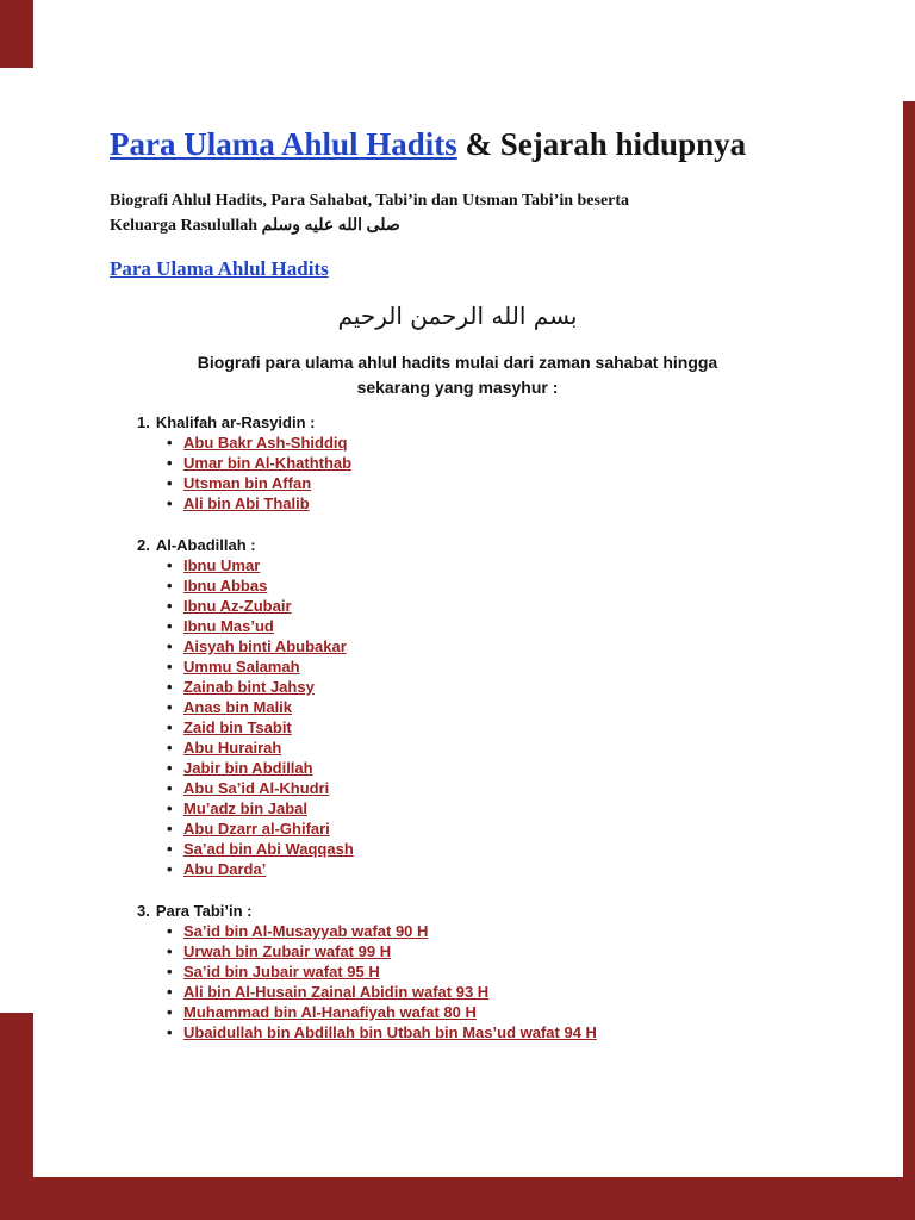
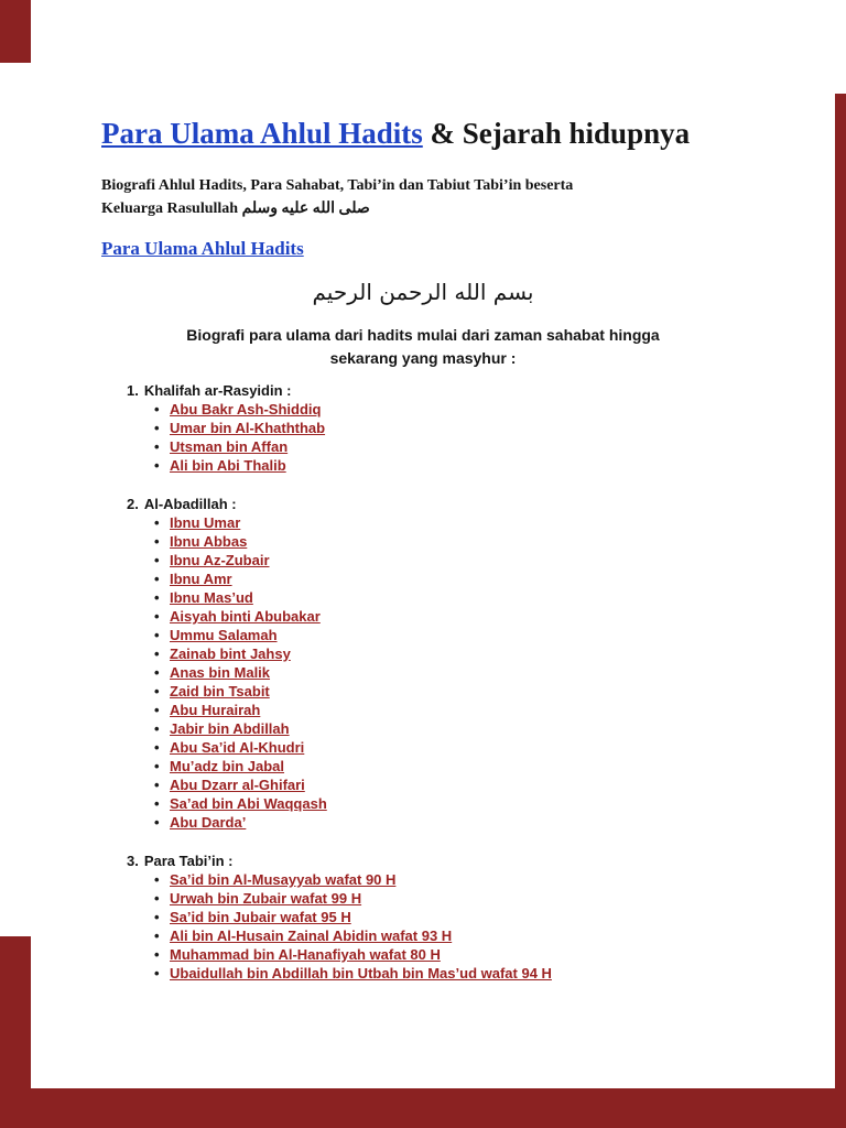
  Para Ulama Ahlul Hadits & Sejarah hidupnya
- Biografi Ahlul Hadits, Para Sahabat, Tabi’in dan Utsman Tabi’in beserta
+ Biografi Ahlul Hadits, Para Sahabat, Tabi’in dan Tabiut Tabi’in beserta
  Keluarga Rasulullah صلى الله عليه وسلم
  Para Ulama Ahlul Hadits
  بسم الله الرحمن الرحيم
- Biografi para ulama ahlul hadits mulai dari zaman sahabat hingga
+ Biografi para ulama dari hadits mulai dari zaman sahabat hingga
  sekarang yang masyhur :
  1. Khalifah ar-Rasyidin :
  • Abu Bakr Ash-Shiddiq
  • Umar bin Al-Khaththab
  • Utsman bin Affan
  • Ali bin Abi Thalib
  2. Al-Abadillah :
  • Ibnu Umar
  • Ibnu Abbas
  • Ibnu Az-Zubair
+ • Ibnu Amr
  • Ibnu Mas’ud
  • Aisyah binti Abubakar
  • Ummu Salamah
  • Zainab bint Jahsy
  • Anas bin Malik
  • Zaid bin Tsabit
  • Abu Hurairah
  • Jabir bin Abdillah
  • Abu Sa’id Al-Khudri
  • Mu’adz bin Jabal
  • Abu Dzarr al-Ghifari
  • Sa’ad bin Abi Waqqash
  • Abu Darda’
  3. Para Tabi’in :
  • Sa’id bin Al-Musayyab wafat 90 H
  • Urwah bin Zubair wafat 99 H
  • Sa’id bin Jubair wafat 95 H
  • Ali bin Al-Husain Zainal Abidin wafat 93 H
  • Muhammad bin Al-Hanafiyah wafat 80 H
  • Ubaidullah bin Abdillah bin Utbah bin Mas’ud wafat 94 H
